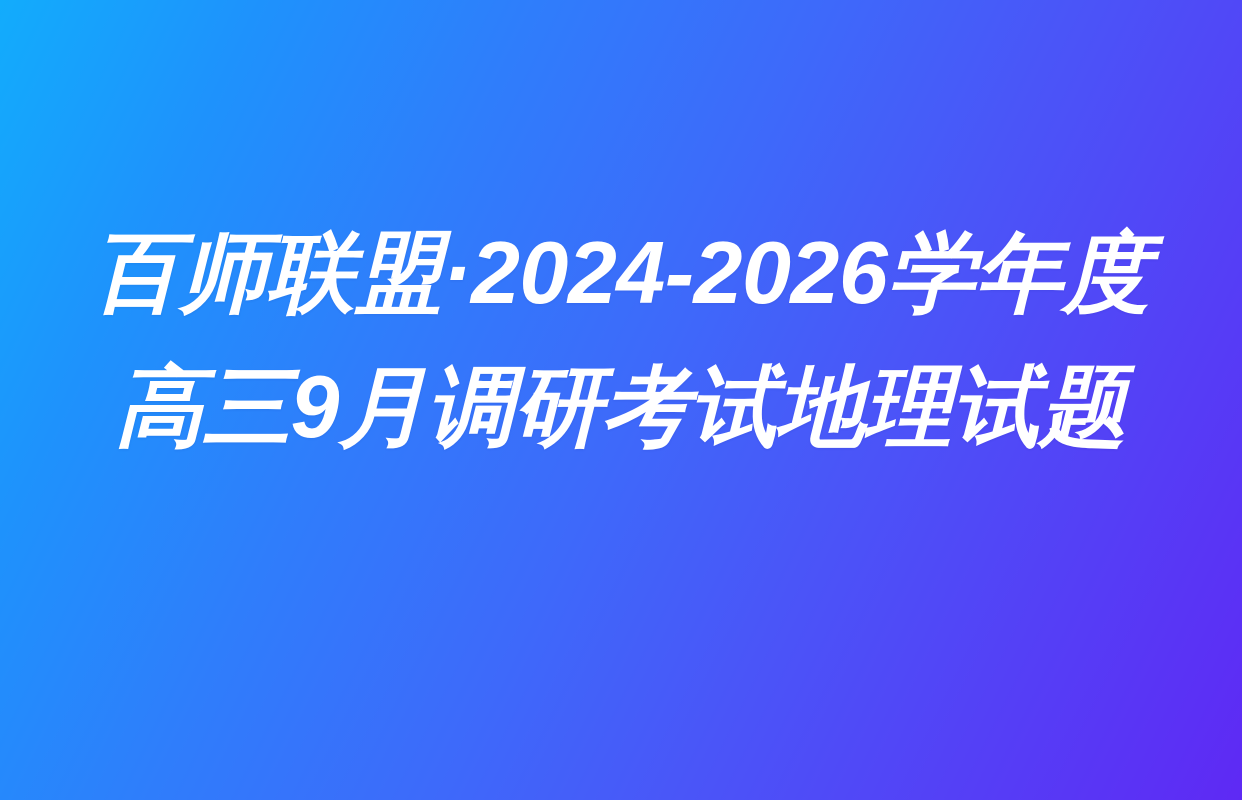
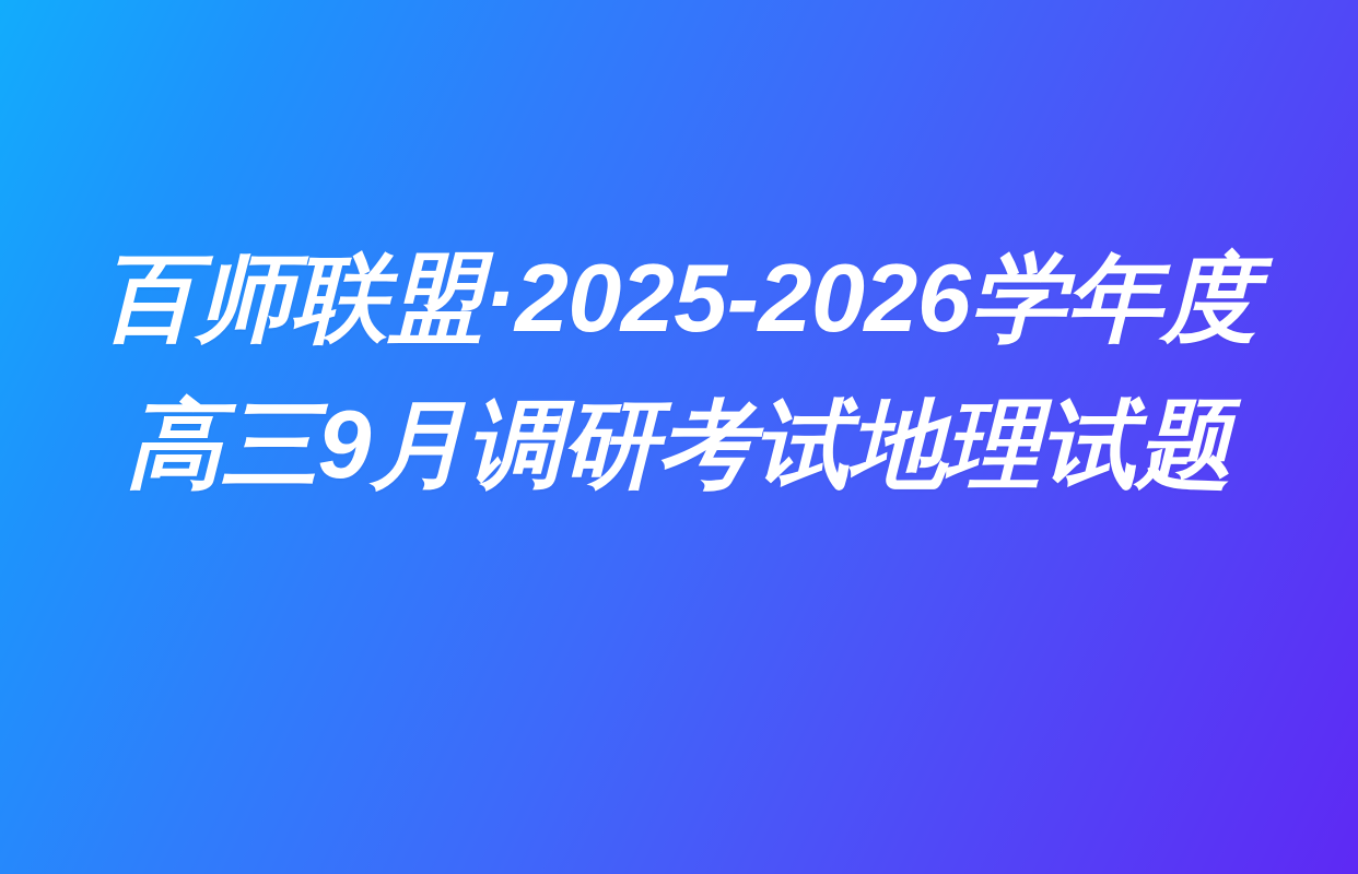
- 百师联盟·2024-2026学年度高三9月调研考试地理试题
+ 百师联盟·2025-2026学年度高三9月调研考试地理试题
